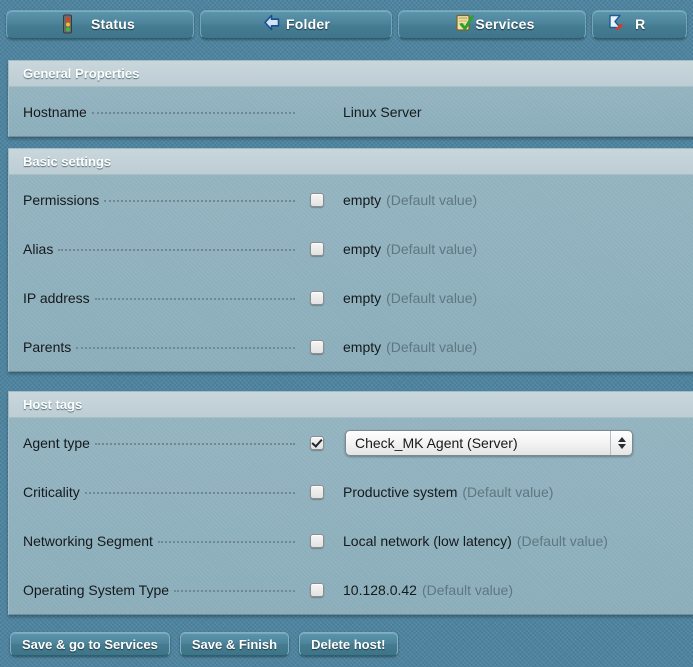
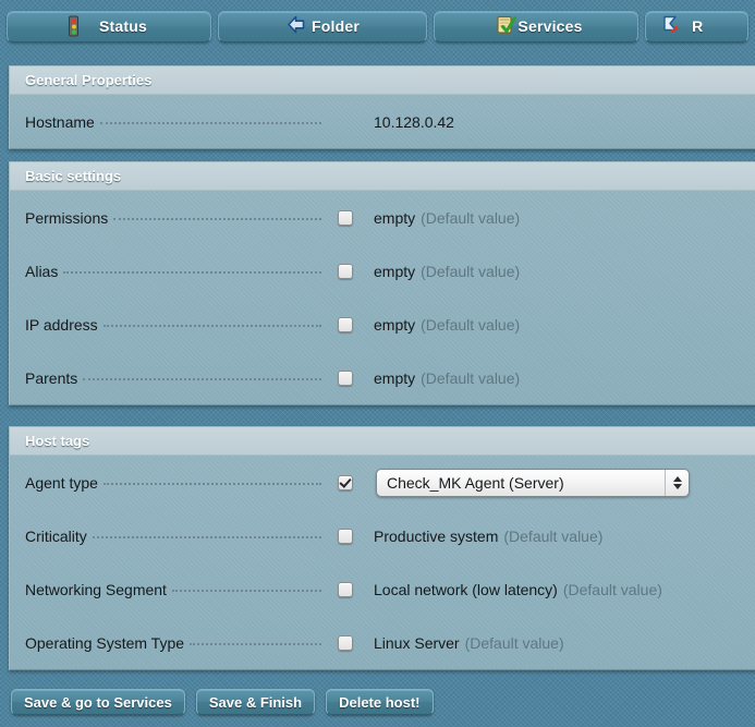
  Status
  Folder
  Services
  R
  General Properties
  Hostname
- Linux Server
+ 10.128.0.42
  Basic settings
  Permissions
  empty
  (Default value)
  Alias
  empty
  (Default value)
  IP address
  empty
  (Default value)
  Parents
  empty
  (Default value)
  Host tags
  Agent type
  Check_MK Agent (Server)
  Criticality
  Productive system
  (Default value)
  Networking Segment
  Local network (low latency)
  (Default value)
  Operating System Type
- 10.128.0.42
+ Linux Server
  (Default value)
  Save & go to Services
  Save & Finish
  Delete host!
